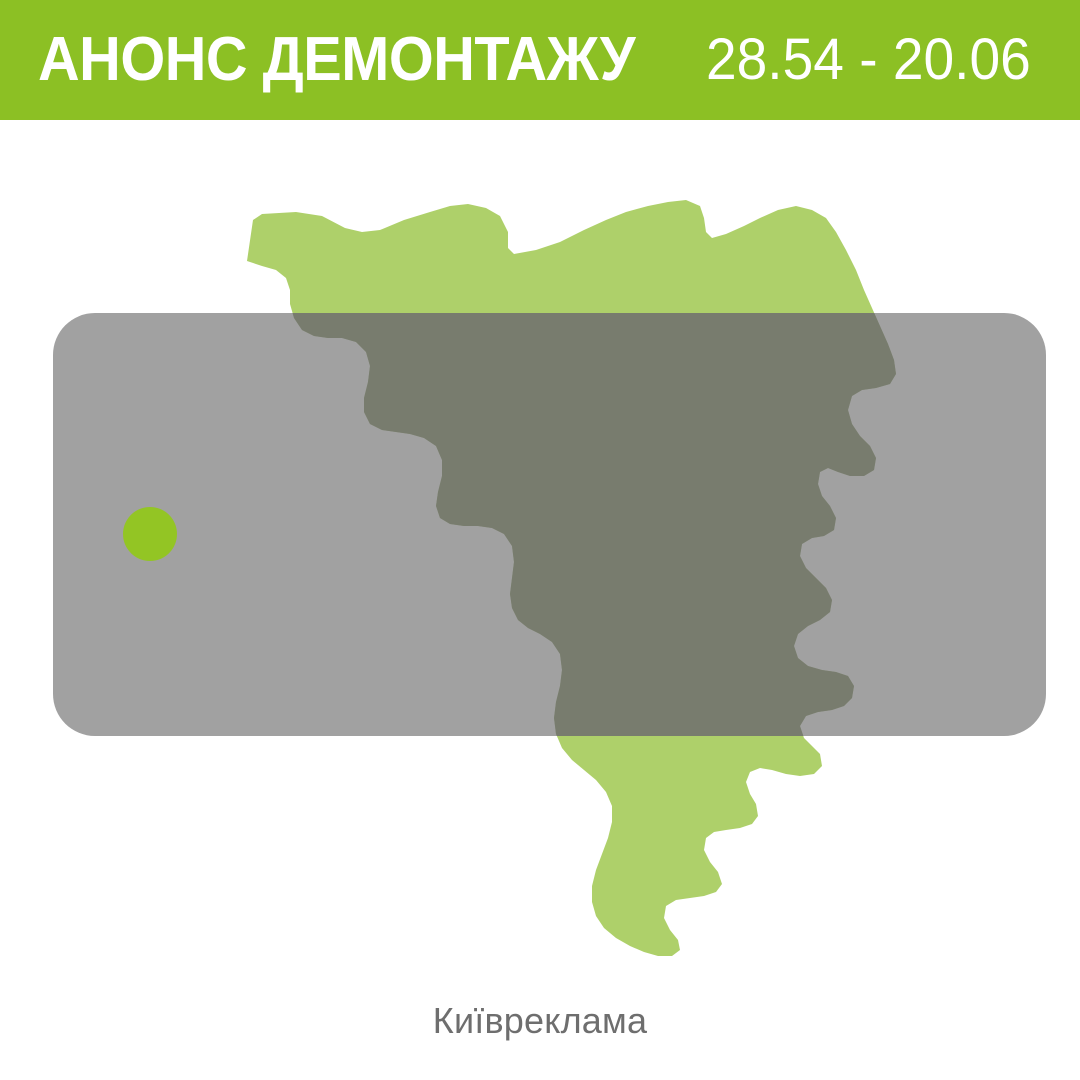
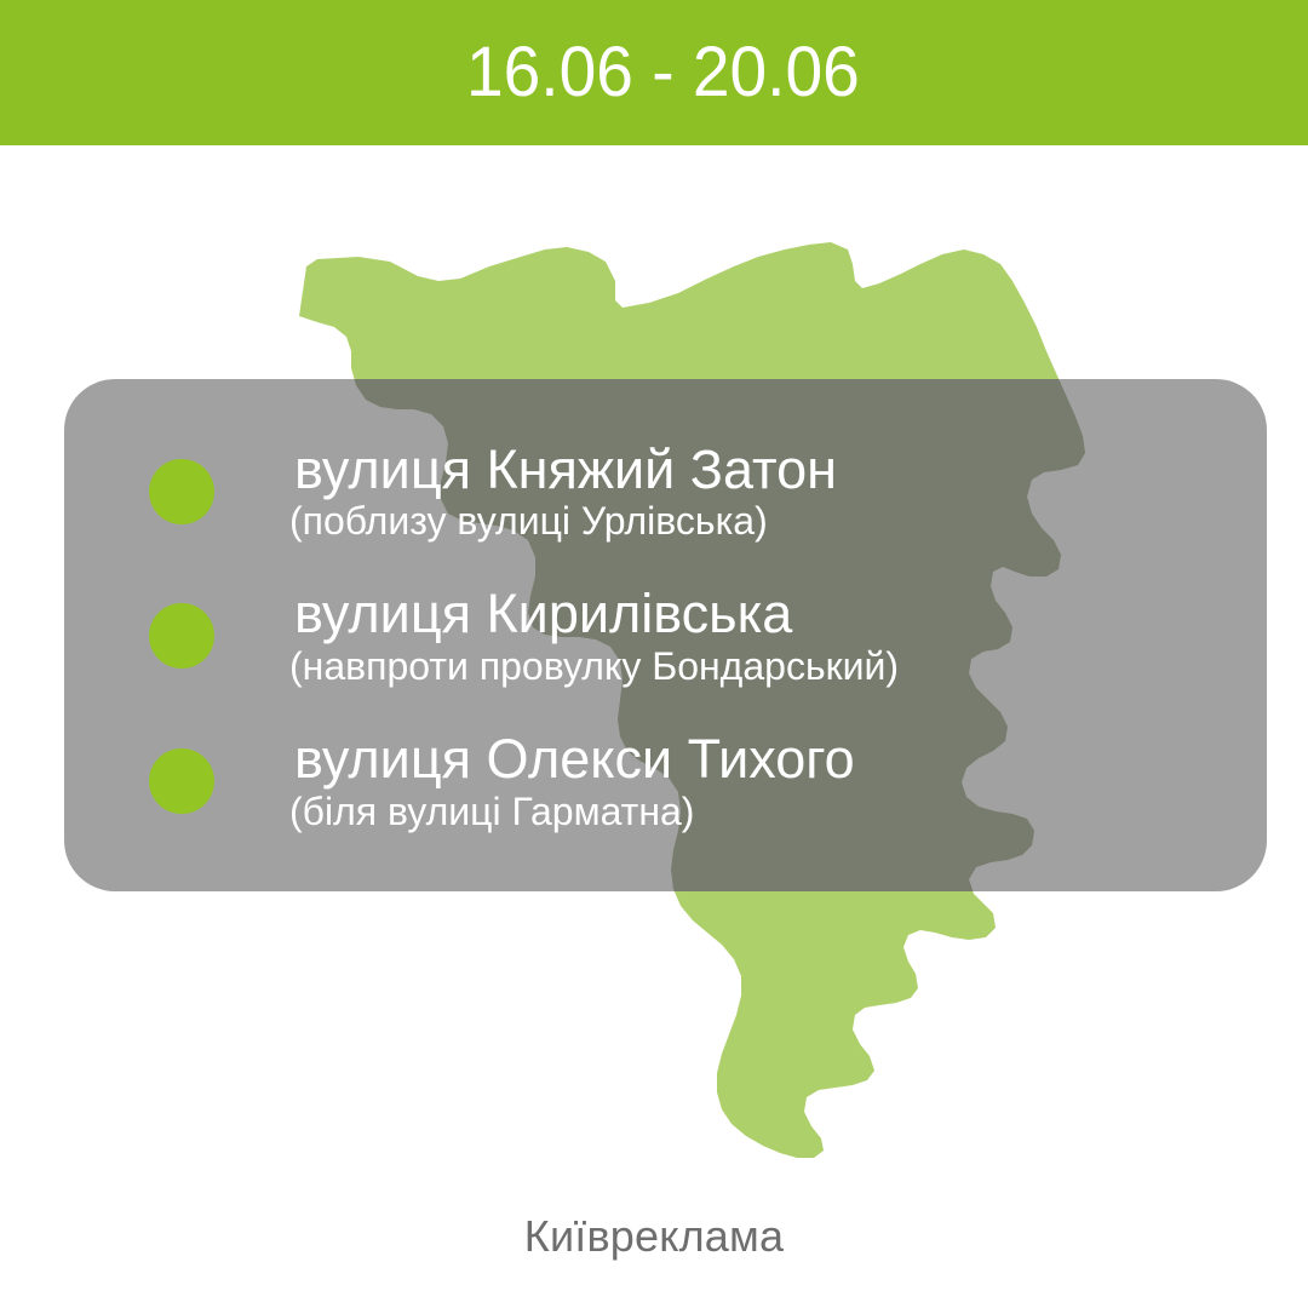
- АНОНС ДЕМОНТАЖУ
- 28.54 - 20.06
+ 16.06 - 20.06
+ вулиця Княжий Затон
+ (поблизу вулиці Урлівська)
+ вулиця Кирилівська
+ (навпроти провулку Бондарський)
+ вулиця Олекси Тихого
+ (біля вулиці Гарматна)
  Київреклама
